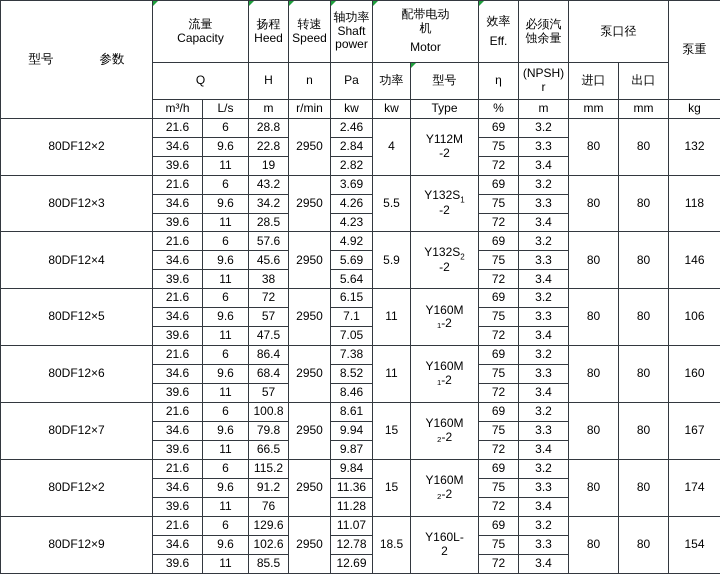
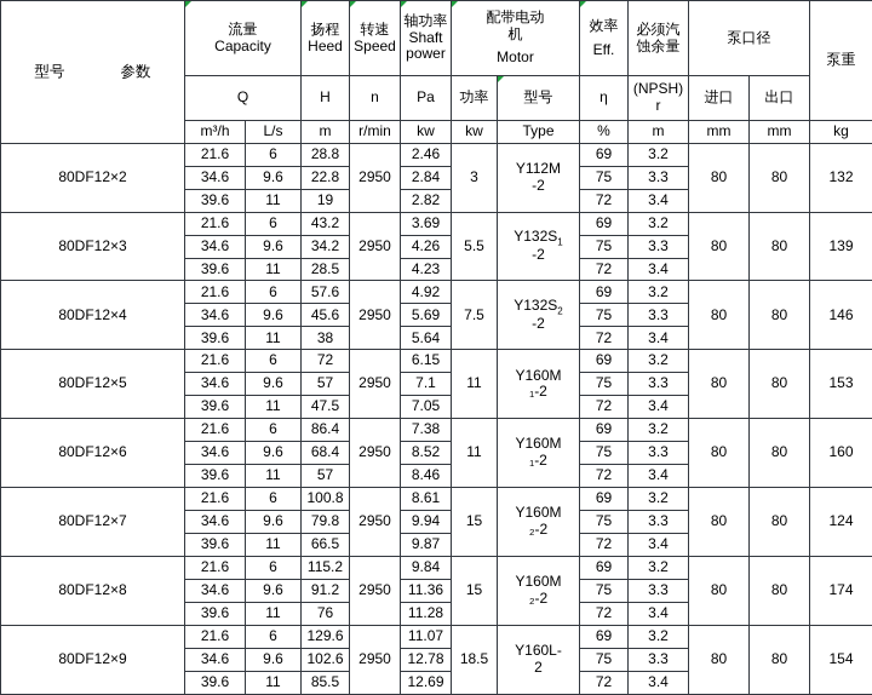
  型号 参数	流量 Capacity	扬程 Heed	转速 Speed	轴功率 Shaft power	配带电动 机 Motor	效率 Eff.	必须汽 蚀余量	泵口径	泵重
  Q	H	n	Pa	功率	型号	η	(NPSH) r	进口	出口
  m³/h	L/s	m	r/min	kw	kw	Type	%	m	mm	mm	kg
- 80DF12×2	21.6	6	28.8	2950	2.46	4	Y112M-2	69	3.2	80	80	132
+ 80DF12×2	21.6	6	28.8	2950	2.46	3	Y112M-2	69	3.2	80	80	132
  34.6	9.6	22.8	2.84	75	3.3
  39.6	11	19	2.82	72	3.4
- 80DF12×3	21.6	6	43.2	2950	3.69	5.5	Y132S1-2	69	3.2	80	80	118
+ 80DF12×3	21.6	6	43.2	2950	3.69	5.5	Y132S1-2	69	3.2	80	80	139
  34.6	9.6	34.2	4.26	75	3.3
  39.6	11	28.5	4.23	72	3.4
- 80DF12×4	21.6	6	57.6	2950	4.92	5.9	Y132S2-2	69	3.2	80	80	146
+ 80DF12×4	21.6	6	57.6	2950	4.92	7.5	Y132S2-2	69	3.2	80	80	146
  34.6	9.6	45.6	5.69	75	3.3
  39.6	11	38	5.64	72	3.4
- 80DF12×5	21.6	6	72	2950	6.15	11	Y160M₁-2	69	3.2	80	80	106
+ 80DF12×5	21.6	6	72	2950	6.15	11	Y160M₁-2	69	3.2	80	80	153
  34.6	9.6	57	7.1	75	3.3
  39.6	11	47.5	7.05	72	3.4
  80DF12×6	21.6	6	86.4	2950	7.38	11	Y160M₁-2	69	3.2	80	80	160
  34.6	9.6	68.4	8.52	75	3.3
  39.6	11	57	8.46	72	3.4
- 80DF12×7	21.6	6	100.8	2950	8.61	15	Y160M₂-2	69	3.2	80	80	167
+ 80DF12×7	21.6	6	100.8	2950	8.61	15	Y160M₂-2	69	3.2	80	80	124
  34.6	9.6	79.8	9.94	75	3.3
  39.6	11	66.5	9.87	72	3.4
- 80DF12×2	21.6	6	115.2	2950	9.84	15	Y160M₂-2	69	3.2	80	80	174
+ 80DF12×8	21.6	6	115.2	2950	9.84	15	Y160M₂-2	69	3.2	80	80	174
  34.6	9.6	91.2	11.36	75	3.3
  39.6	11	76	11.28	72	3.4
  80DF12×9	21.6	6	129.6	2950	11.07	18.5	Y160L-2	69	3.2	80	80	154
  34.6	9.6	102.6	12.78	75	3.3
  39.6	11	85.5	12.69	72	3.4
